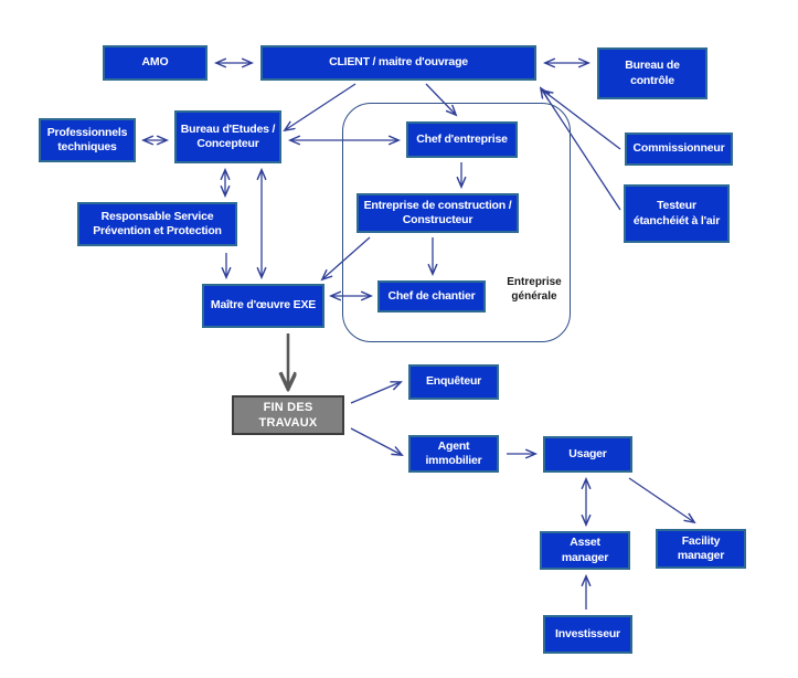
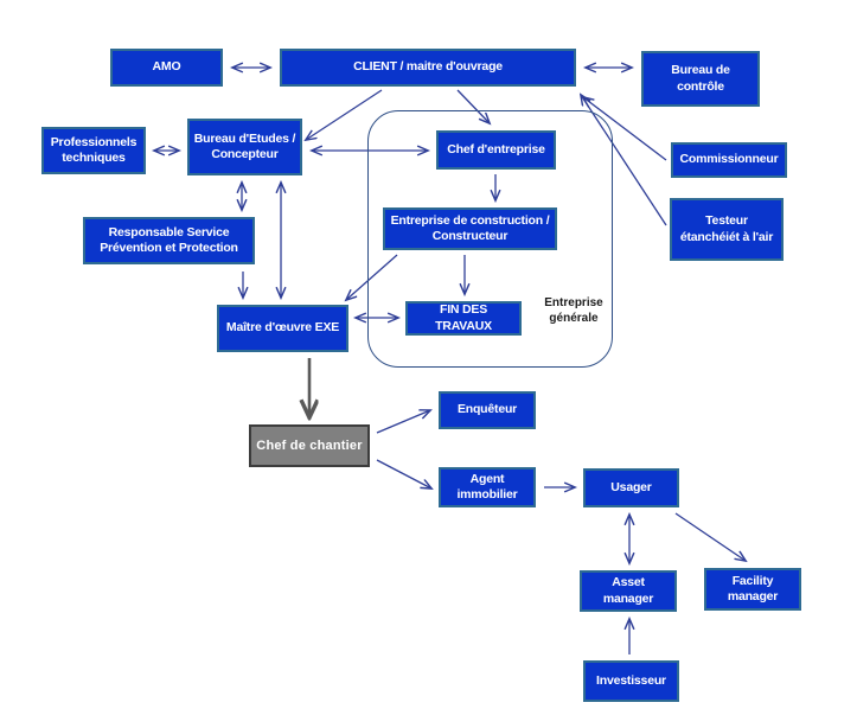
  Entreprise
  générale
  AMO
  CLIENT / maitre d'ouvrage
  Bureau de
  contrôle
  Professionnels
  techniques
  Bureau d'Etudes /
  Concepteur
  Chef d'entreprise
  Commissionneur
  Testeur
  étanchéiét à l'air
  Entreprise de construction /
  Constructeur
  Responsable Service
  Prévention et Protection
- Chef de chantier
+ FIN DES TRAVAUX
  Maître d'œuvre EXE
- FIN DES TRAVAUX
+ Chef de chantier
  Enquêteur
  Agent
  immobilier
  Usager
  Asset manager
  Facility
  manager
  Investisseur
